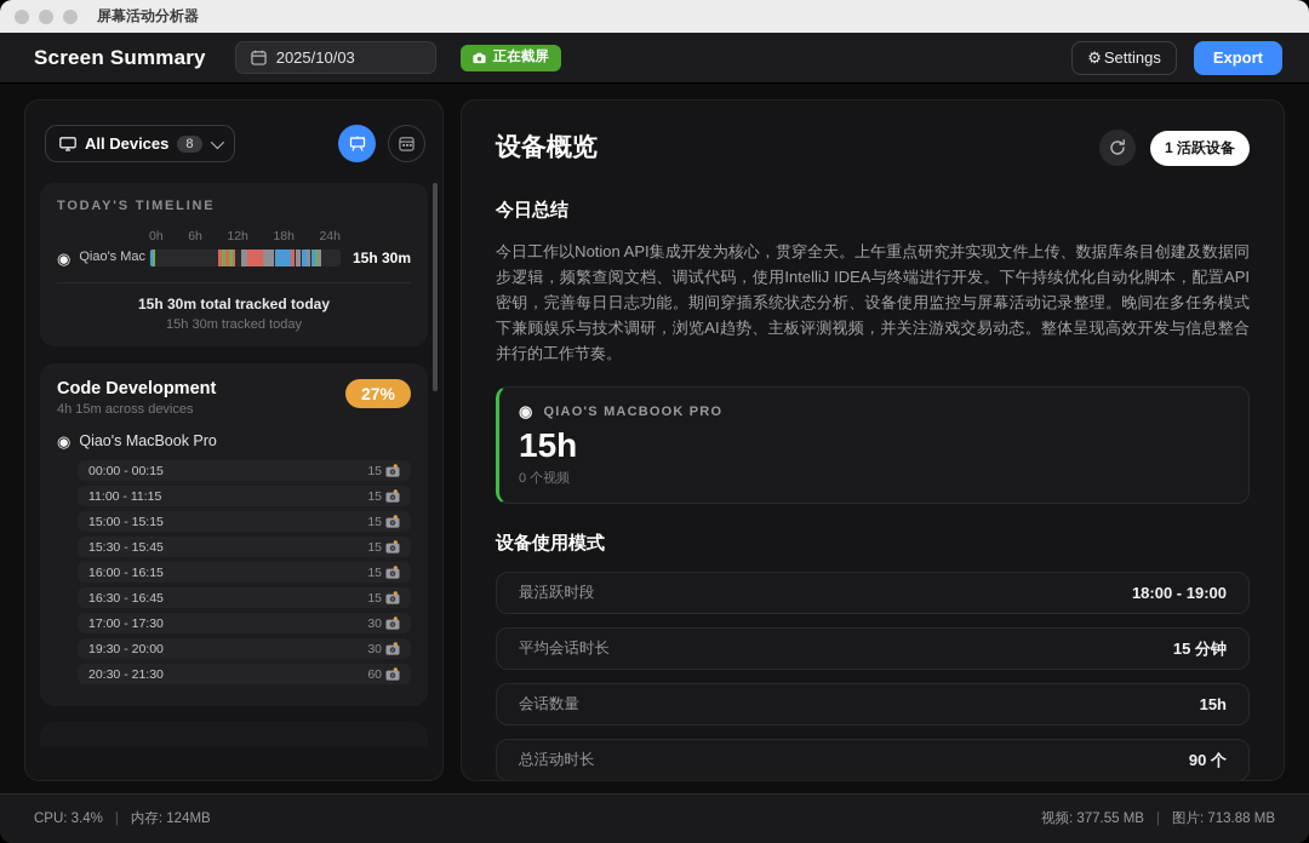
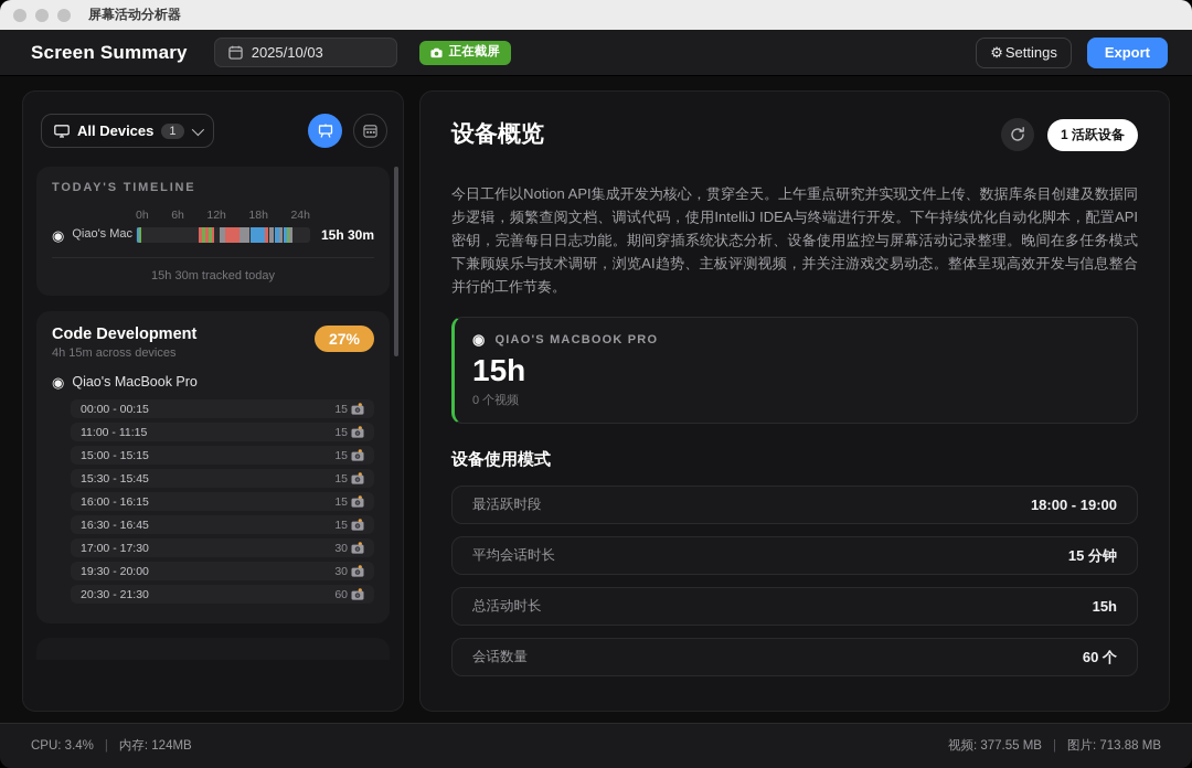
  屏幕活动分析器
  Screen Summary
  2025/10/03
  正在截屏
  ⚙
  Settings
  Export
  All Devices
- 8
+ 1
  TODAY'S TIMELINE
  0h
  6h
  12h
  18h
  24h
  ◉
  Qiao's Mac
  15h 30m
- 15h 30m total tracked today
  15h 30m tracked today
  Code Development
  4h 15m across devices
  27%
  ◉
  Qiao's MacBook Pro
  00:00 - 00:15
  15
  11:00 - 11:15
  15
  15:00 - 15:15
  15
  15:30 - 15:45
  15
  16:00 - 16:15
  15
  16:30 - 16:45
  15
  17:00 - 17:30
  30
  19:30 - 20:00
  30
  20:30 - 21:30
  60
  设备概览
  1 活跃设备
- 今日总结
  今日工作以Notion API集成开发为核心，贯穿全天。上午重点研究并实现文件上传、数据库条目创建及数据同步逻辑，频繁查阅文档、调试代码，使用IntelliJ IDEA与终端进行开发。下午持续优化自动化脚本，配置API密钥，完善每日日志功能。期间穿插系统状态分析、设备使用监控与屏幕活动记录整理。晚间在多任务模式下兼顾娱乐与技术调研，浏览AI趋势、主板评测视频，并关注游戏交易动态。整体呈现高效开发与信息整合并行的工作节奏。
  ◉
  QIAO'S MACBOOK PRO
  15h
  0 个视频
  设备使用模式
  最活跃时段
  18:00 - 19:00
  平均会话时长
  15 分钟
- 会话数量
+ 总活动时长
  15h
- 总活动时长
+ 会话数量
- 90 个
+ 60 个
  CPU: 3.4%
  |
  内存: 124MB
  视频: 377.55 MB
  |
  图片: 713.88 MB
